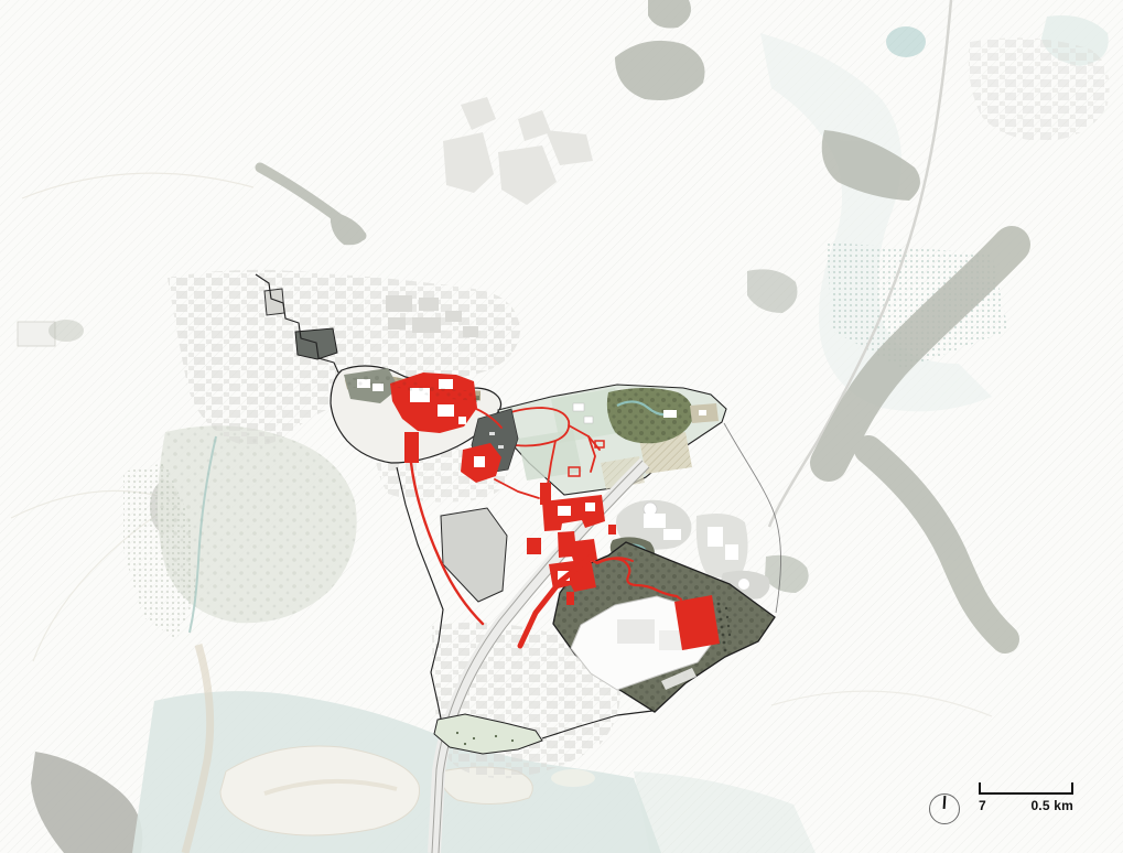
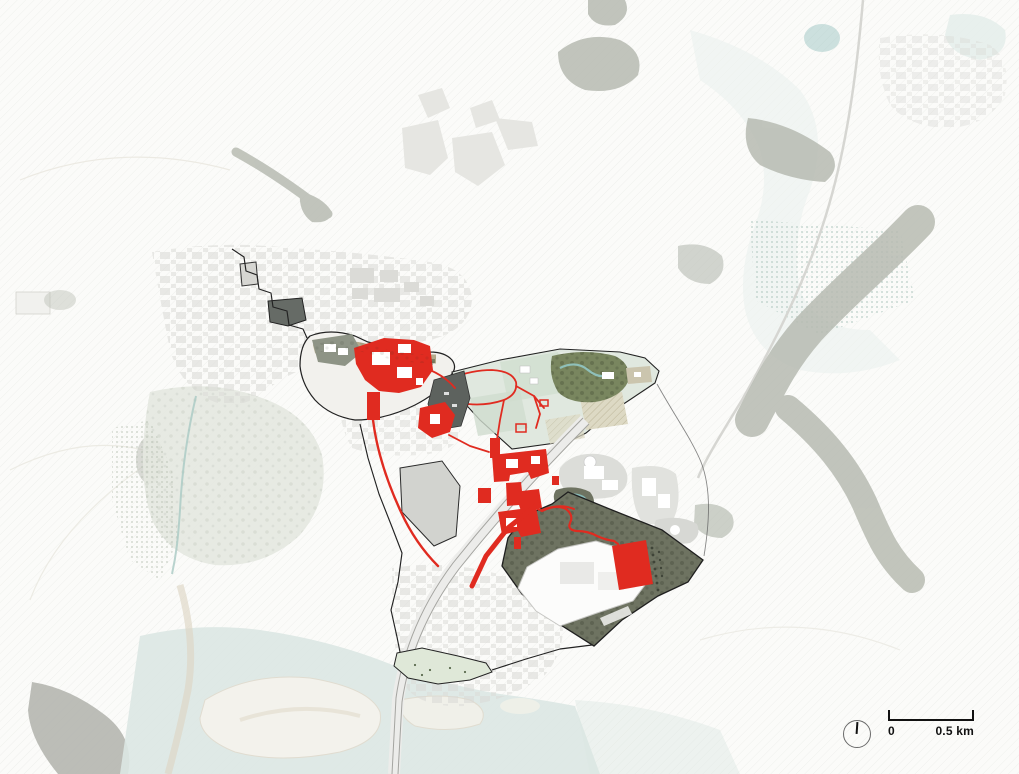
- 7
+ 0
  0.5 km
